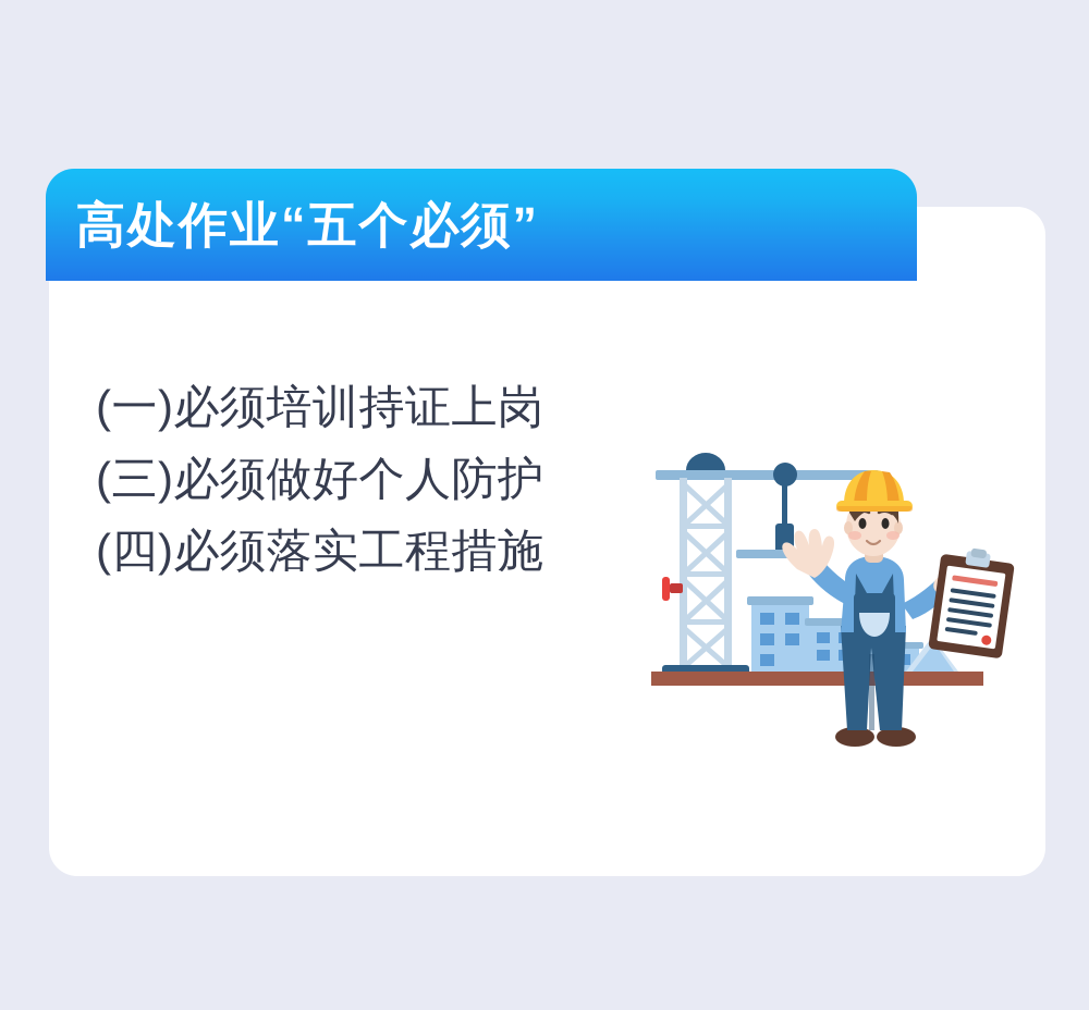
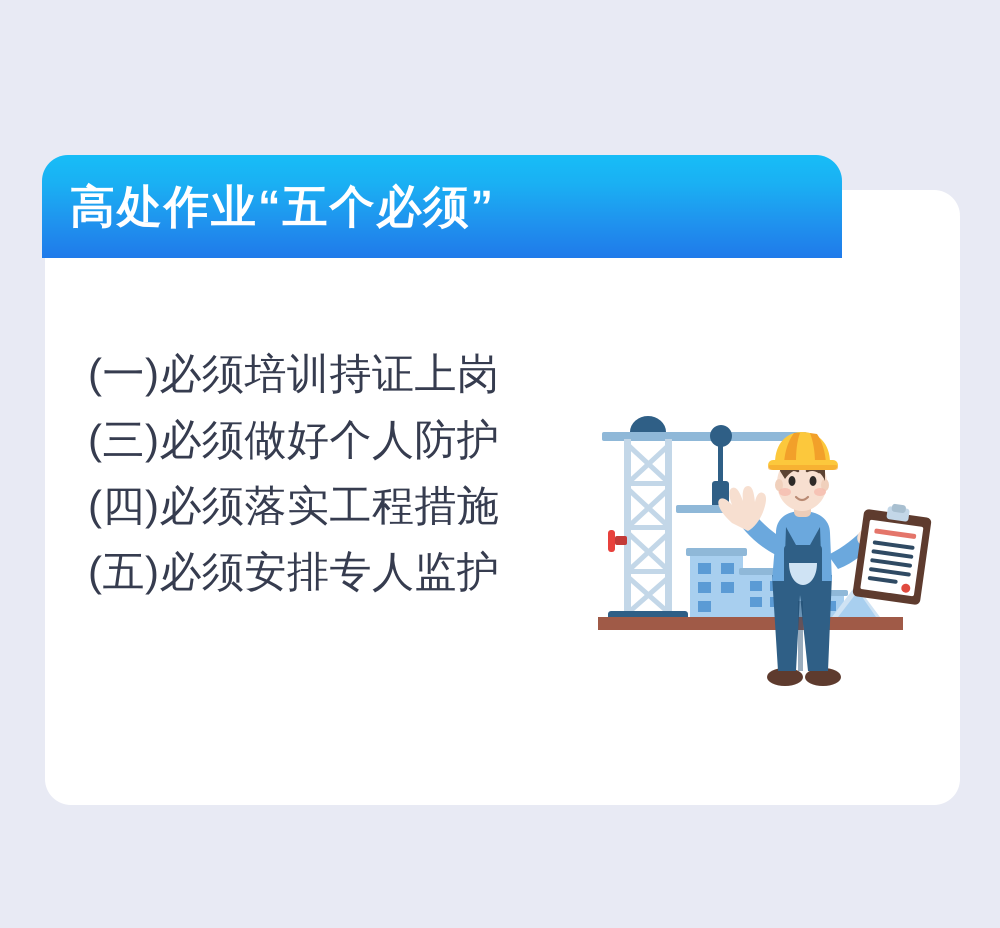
  高处作业“五个必须”
  (一)必须培训持证上岗
  (三)必须做好个人防护
  (四)必须落实工程措施
+ (五)必须安排专人监护
